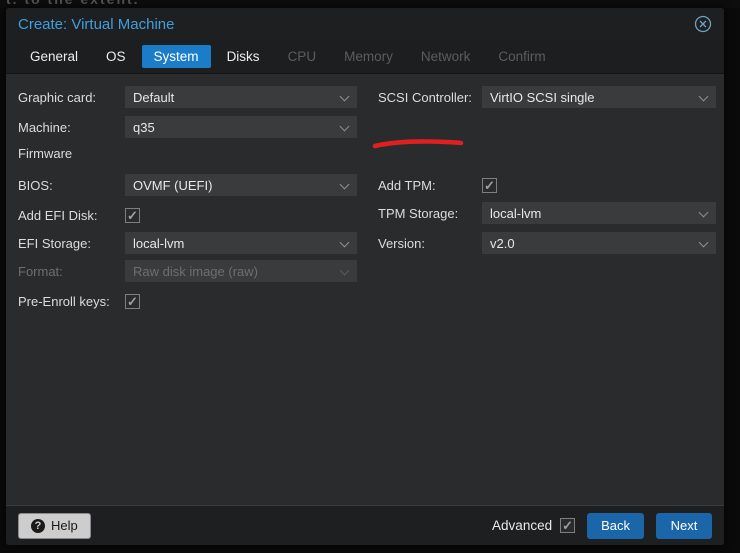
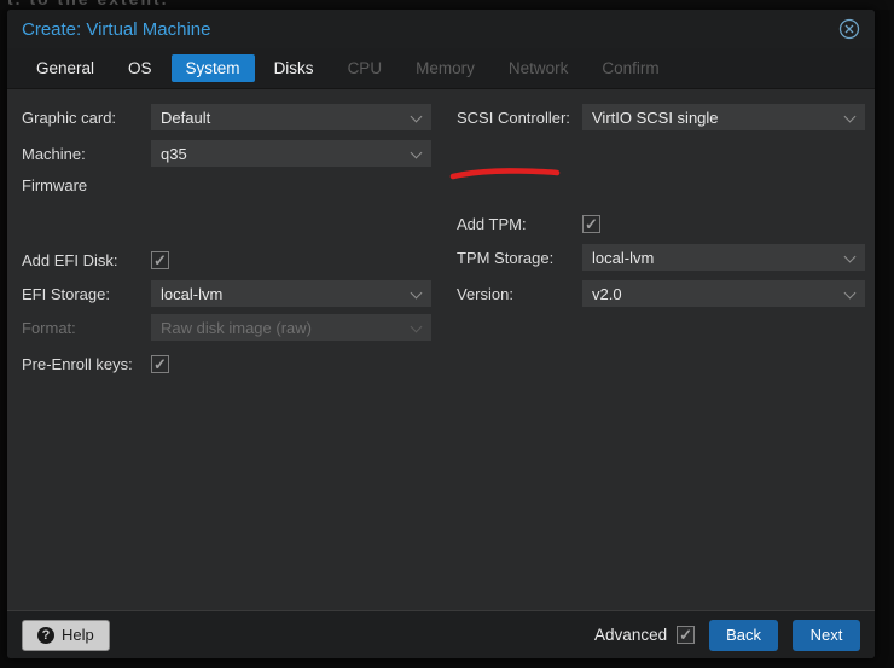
  Create: Virtual Machine
  General
  OS
  System
  Disks
  CPU
  Memory
  Network
  Confirm
  Graphic card:
  Default
  Machine:
  q35
  Firmware
- BIOS:
- OVMF (UEFI)
  Add EFI Disk:
  EFI Storage:
  local-lvm
  Format:
  Raw disk image (raw)
  Pre-Enroll keys:
  SCSI Controller:
  VirtIO SCSI single
  Add TPM:
  TPM Storage:
  local-lvm
  Version:
  v2.0
  ?
  Help
  Advanced
  Back
  Next
